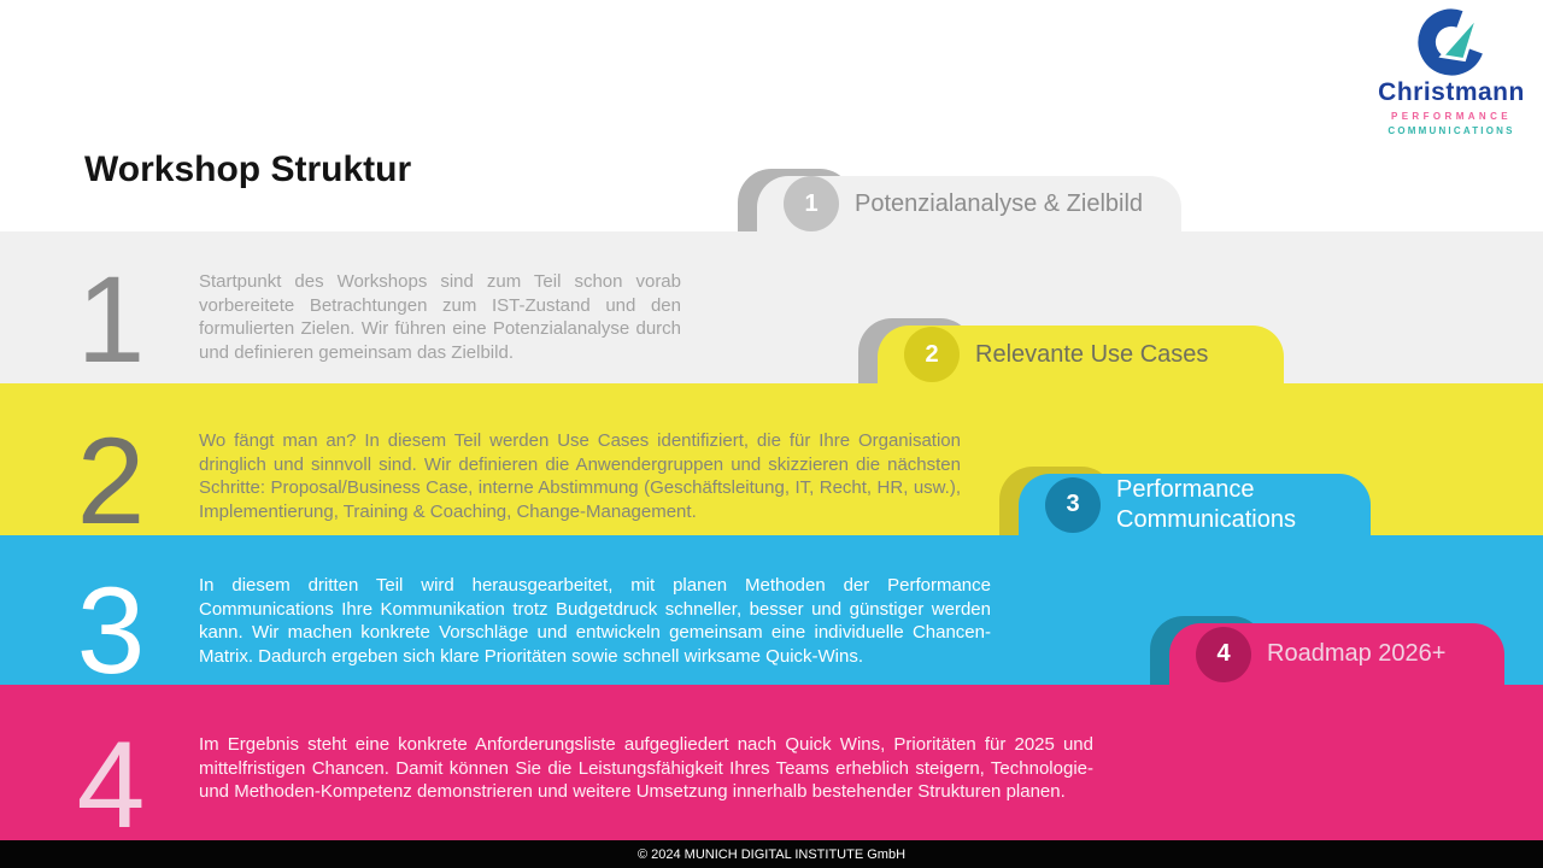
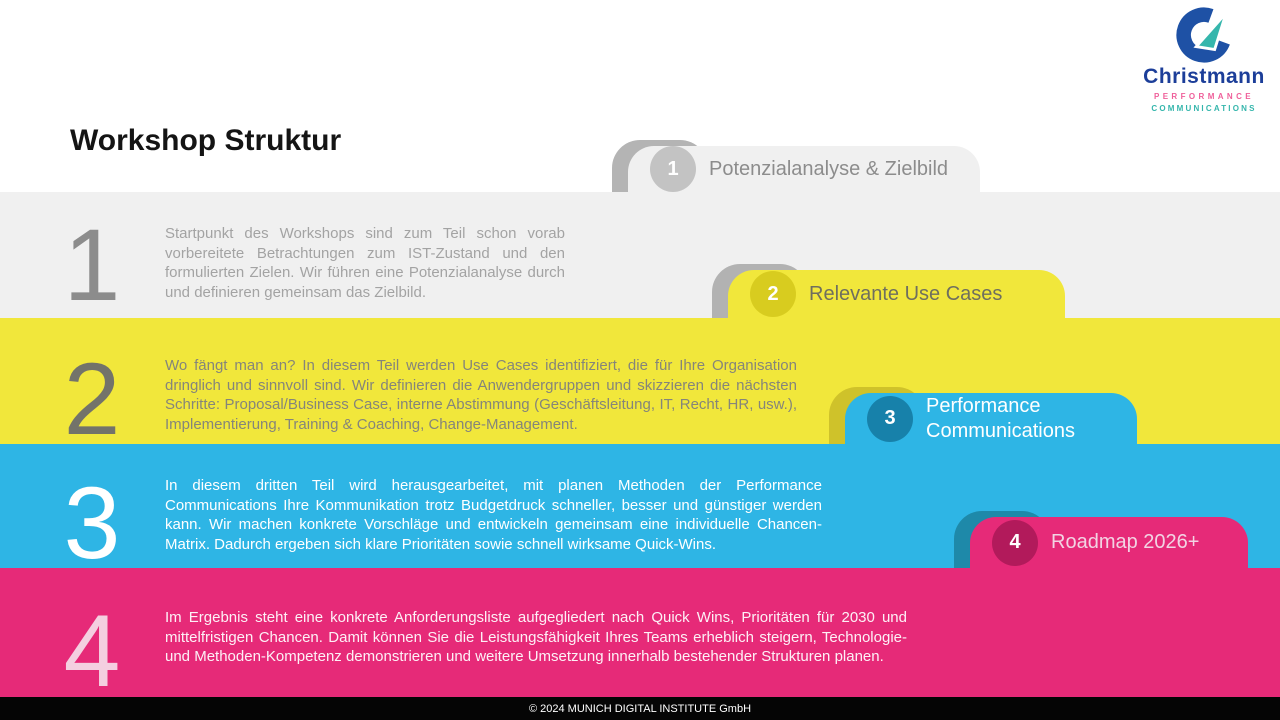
  Christmann
  PERFORMANCE
  COMMUNICATIONS
  Workshop Struktur
  1
  Startpunkt des Workshops sind zum Teil schon vorab vorbereitete Betrachtungen zum IST-Zustand und den formulierten Zielen. Wir führen eine Potenzialanalyse durch und definieren gemeinsam das Zielbild.
  2
  Wo fängt man an? In diesem Teil werden Use Cases identifiziert, die für Ihre Organisation dringlich und sinnvoll sind. Wir definieren die Anwendergruppen und skizzieren die nächsten Schritte: Proposal/Business Case, interne Abstimmung (Geschäftsleitung, IT, Recht, HR, usw.), Implementierung, Training & Coaching, Change-Management.
  3
  In diesem dritten Teil wird herausgearbeitet, mit planen Methoden der Performance Communications Ihre Kommunikation trotz Budgetdruck schneller, besser und günstiger werden kann. Wir machen konkrete Vorschläge und entwickeln gemeinsam eine individuelle Chancen-Matrix. Dadurch ergeben sich klare Prioritäten sowie schnell wirksame Quick-Wins.
  4
- Im Ergebnis steht eine konkrete Anforderungsliste aufgegliedert nach Quick Wins, Prioritäten für 2025 und mittelfristigen Chancen. Damit können Sie die Leistungsfähigkeit Ihres Teams erheblich steigern, Technologie- und Methoden-Kompetenz demonstrieren und weitere Umsetzung innerhalb bestehender Strukturen planen.
+ Im Ergebnis steht eine konkrete Anforderungsliste aufgegliedert nach Quick Wins, Prioritäten für 2030 und mittelfristigen Chancen. Damit können Sie die Leistungsfähigkeit Ihres Teams erheblich steigern, Technologie- und Methoden-Kompetenz demonstrieren und weitere Umsetzung innerhalb bestehender Strukturen planen.
  1
  Potenzialanalyse & Zielbild
  2
  Relevante Use Cases
  3
  Performance Communications
  4
  Roadmap 2026+
  © 2024 MUNICH DIGITAL INSTITUTE GmbH
